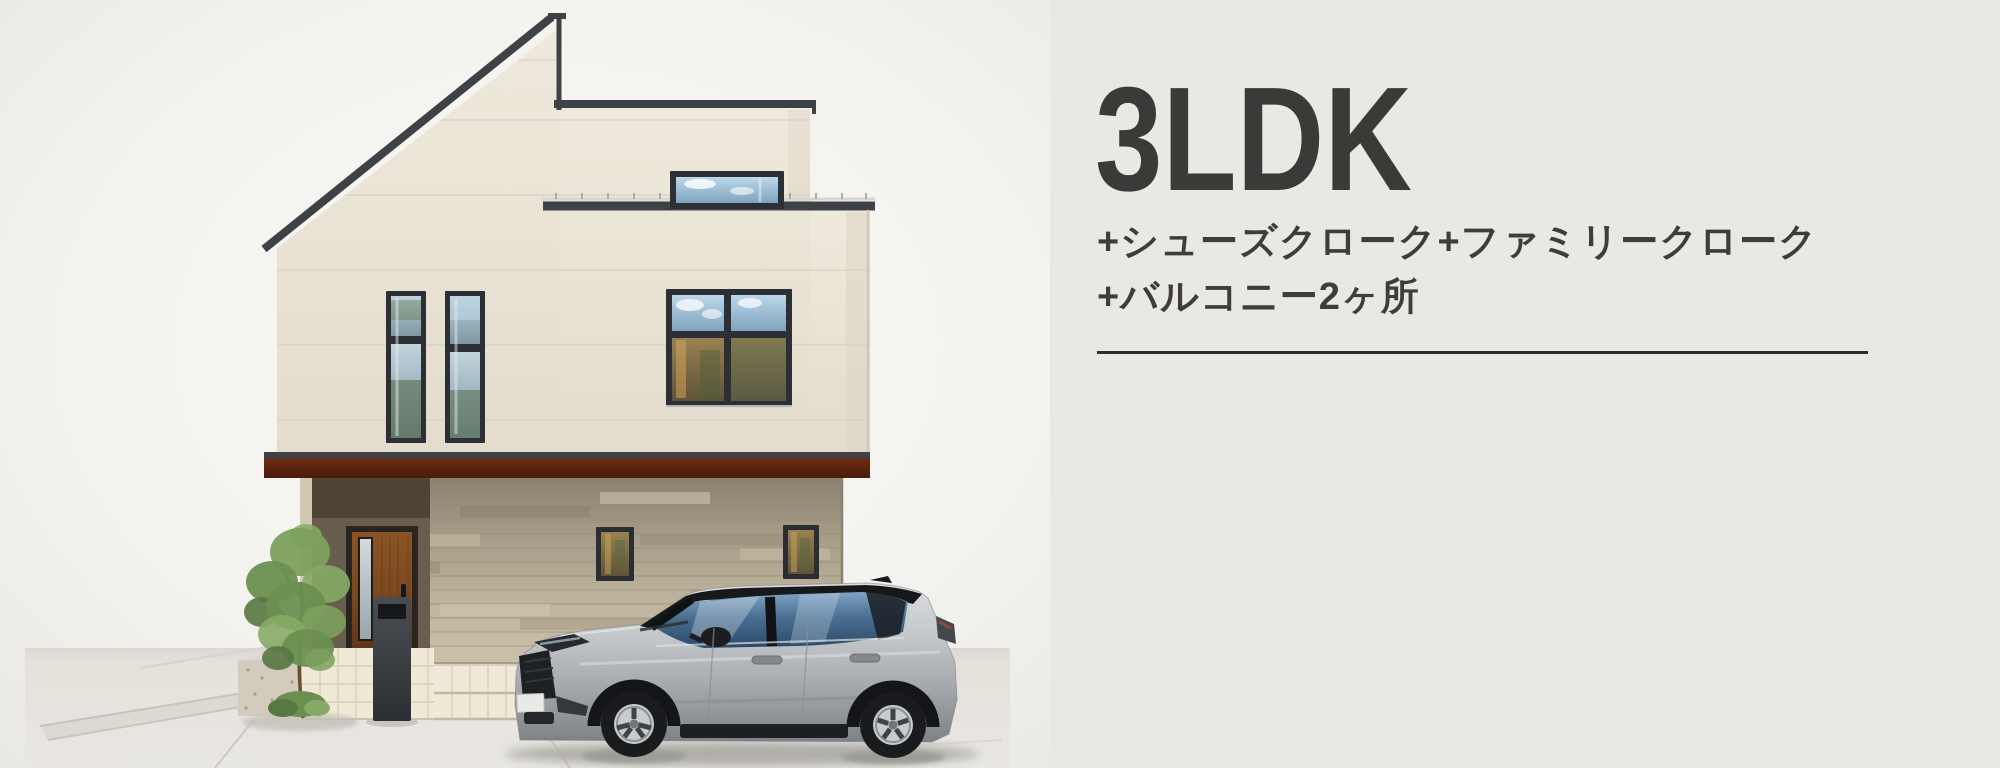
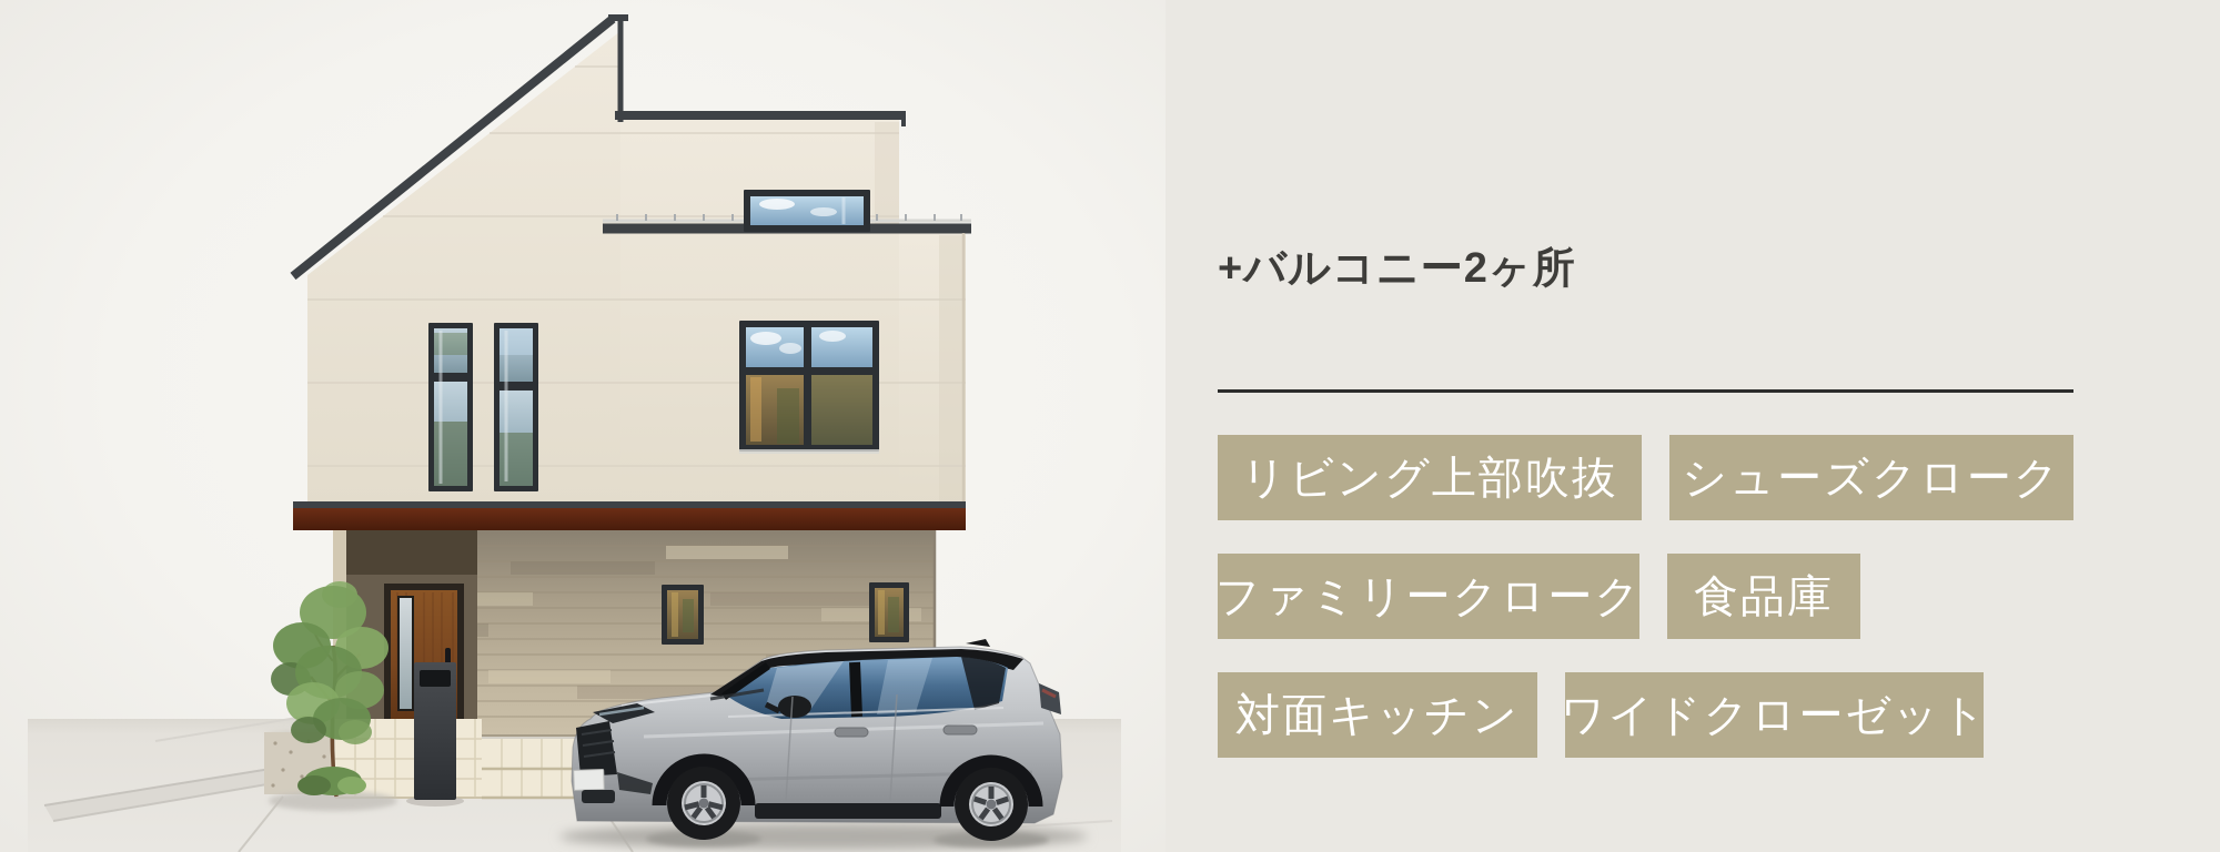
- 3LDK
- +シューズクローク+ファミリークローク
  +バルコニー2ヶ所
+ リビング上部吹抜
+ シューズクローク
+ ファミリークローク
+ 食品庫
+ 対面キッチン
+ ワイドクローゼット
